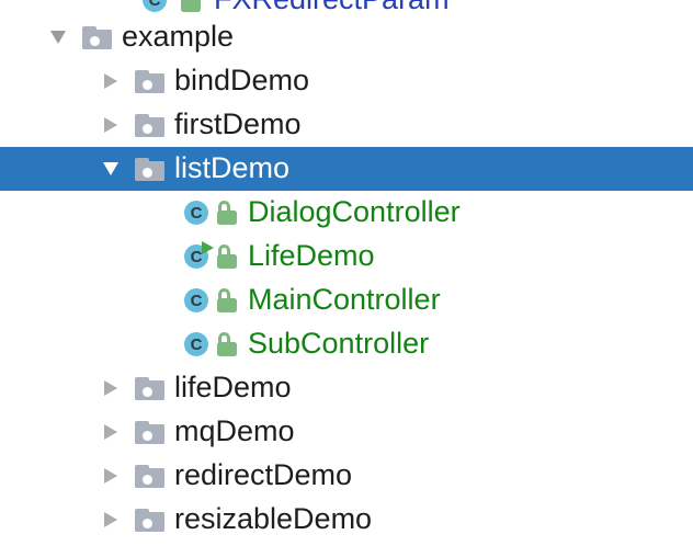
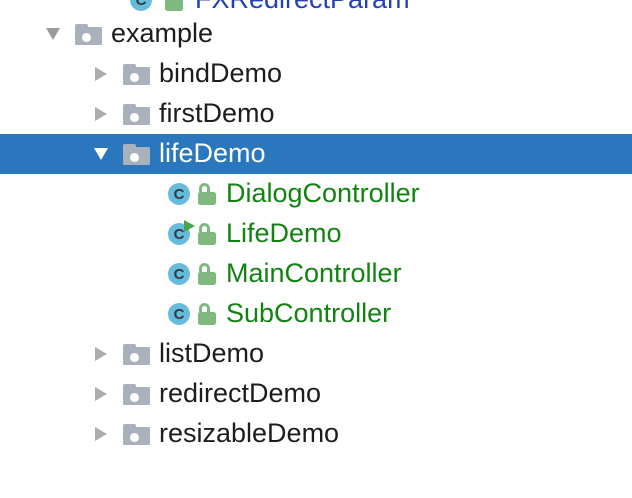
  C
  example
  bindDemo
  firstDemo
- listDemo
+ lifeDemo
  C
  DialogController
  C
  LifeDemo
  C
  MainController
  C
  SubController
- lifeDemo
+ listDemo
- mqDemo
  redirectDemo
  resizableDemo
